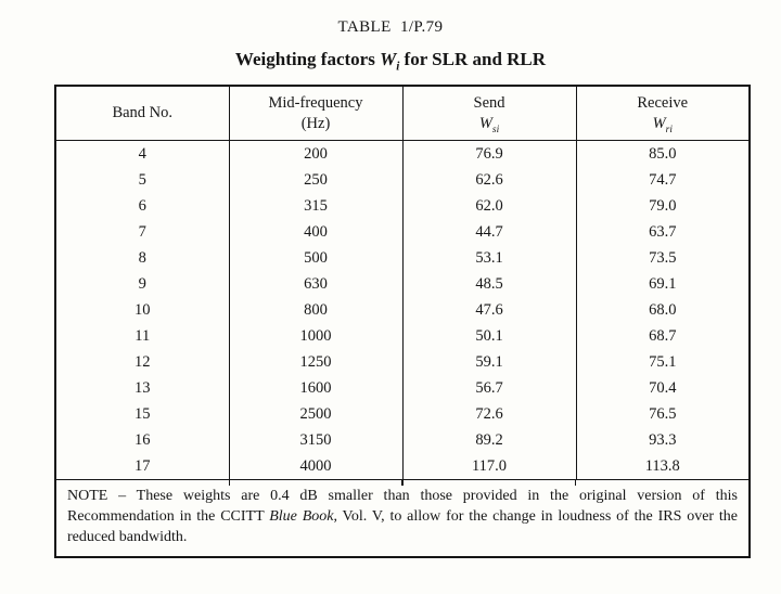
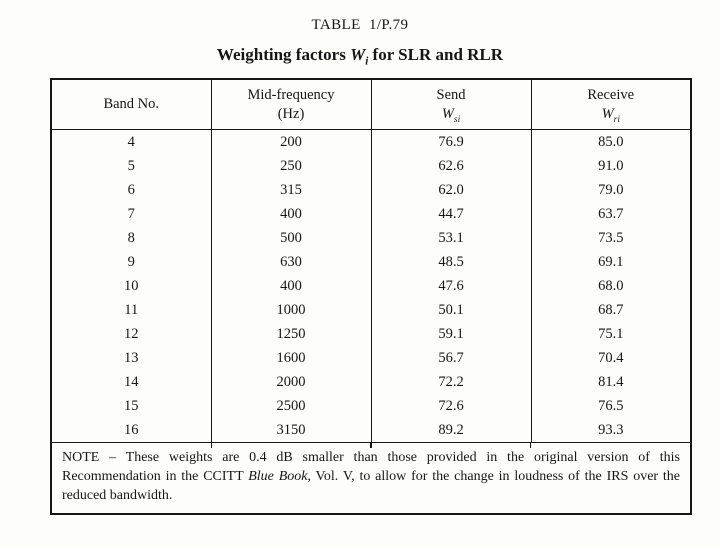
  TABLE 1/P.79
  Weighting factors Wi for SLR and RLR
  Band No.	Mid-frequency (Hz)	Send Wsi	Receive Wri
  4	200	76.9	85.0
- 5	250	62.6	74.7
+ 5	250	62.6	91.0
  6	315	62.0	79.0
  7	400	44.7	63.7
  8	500	53.1	73.5
  9	630	48.5	69.1
- 10	800	47.6	68.0
+ 10	400	47.6	68.0
  11	1000	50.1	68.7
  12	1250	59.1	75.1
  13	1600	56.7	70.4
+ 14	2000	72.2	81.4
  15	2500	72.6	76.5
  16	3150	89.2	93.3
- 17	4000	117.0	113.8
  NOTE – These weights are 0.4 dB smaller than those provided in the original version of this Recommendation in the CCITT Blue Book, Vol. V, to allow for the change in loudness of the IRS over the reduced bandwidth.
